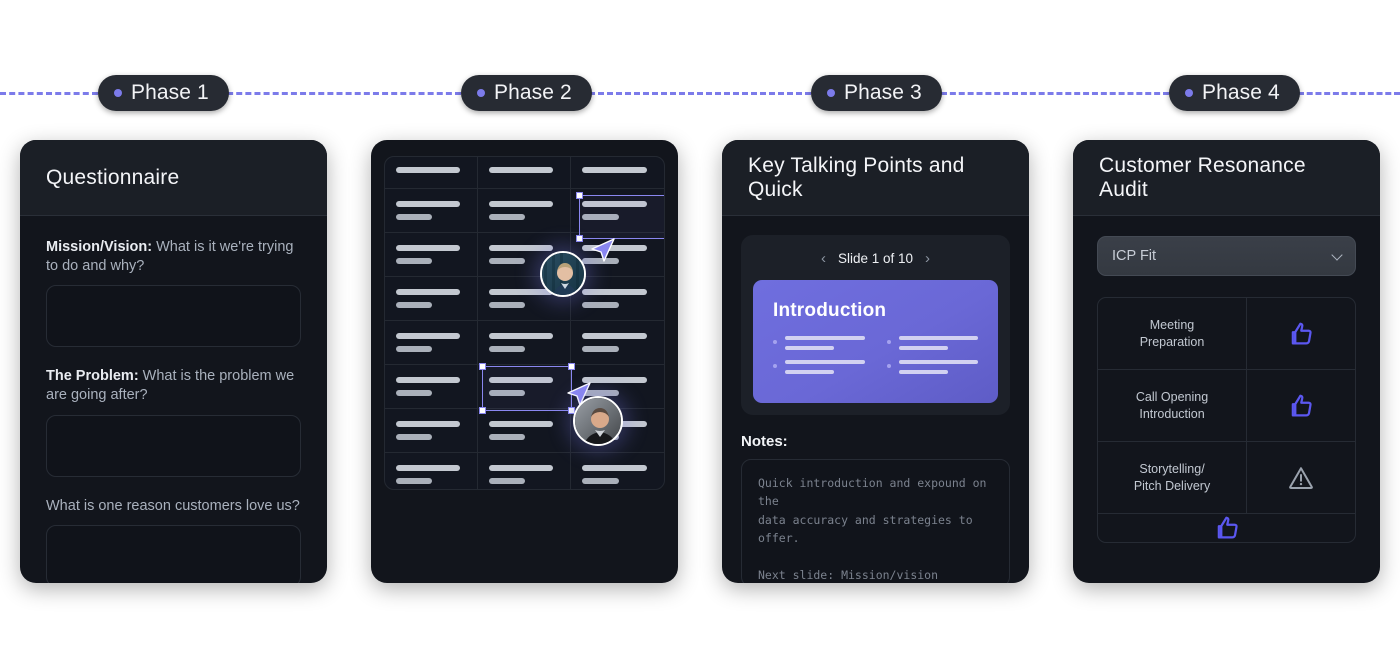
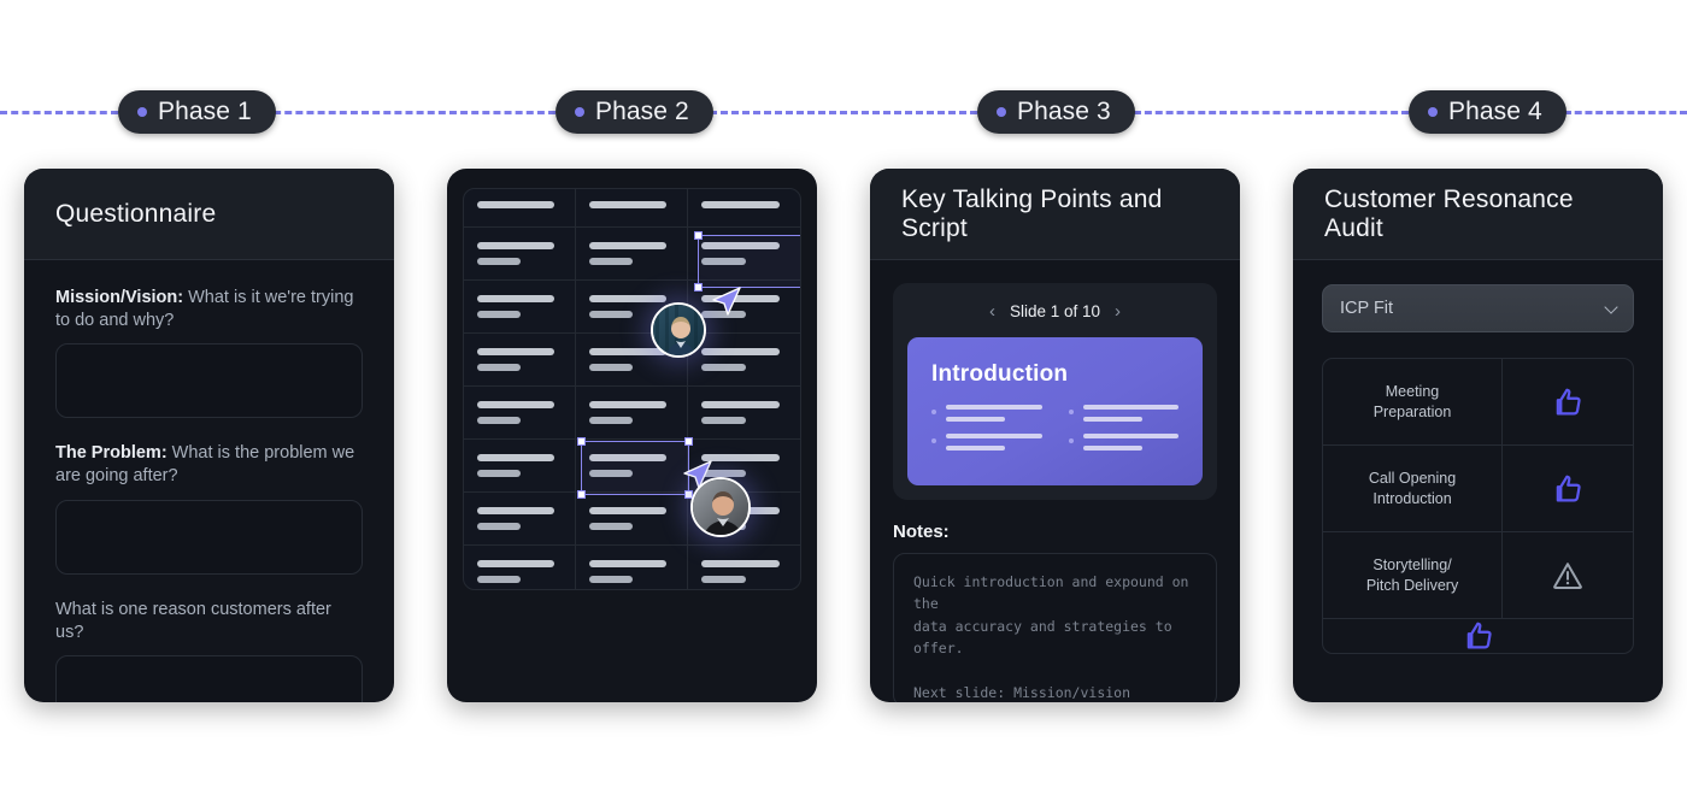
  Phase 1
  Phase 2
  Phase 3
  Phase 4
  Questionnaire
  Mission/Vision: What is it we're trying to do and why?
  The Problem: What is the problem we are going after?
- What is one reason customers love us?
+ What is one reason customers after us?
- Key Talking Points and Quick
+ Key Talking Points and Script
  ‹
  Slide 1 of 10
  ›
  Introduction
  Notes:
  Quick introduction and expound on the
  data accuracy and strategies to offer.
  Next slide: Mission/vision
  Customer Resonance Audit
  ICP Fit
  Meeting
  Preparation
  Call Opening
  Introduction
  Storytelling/
  Pitch Delivery
